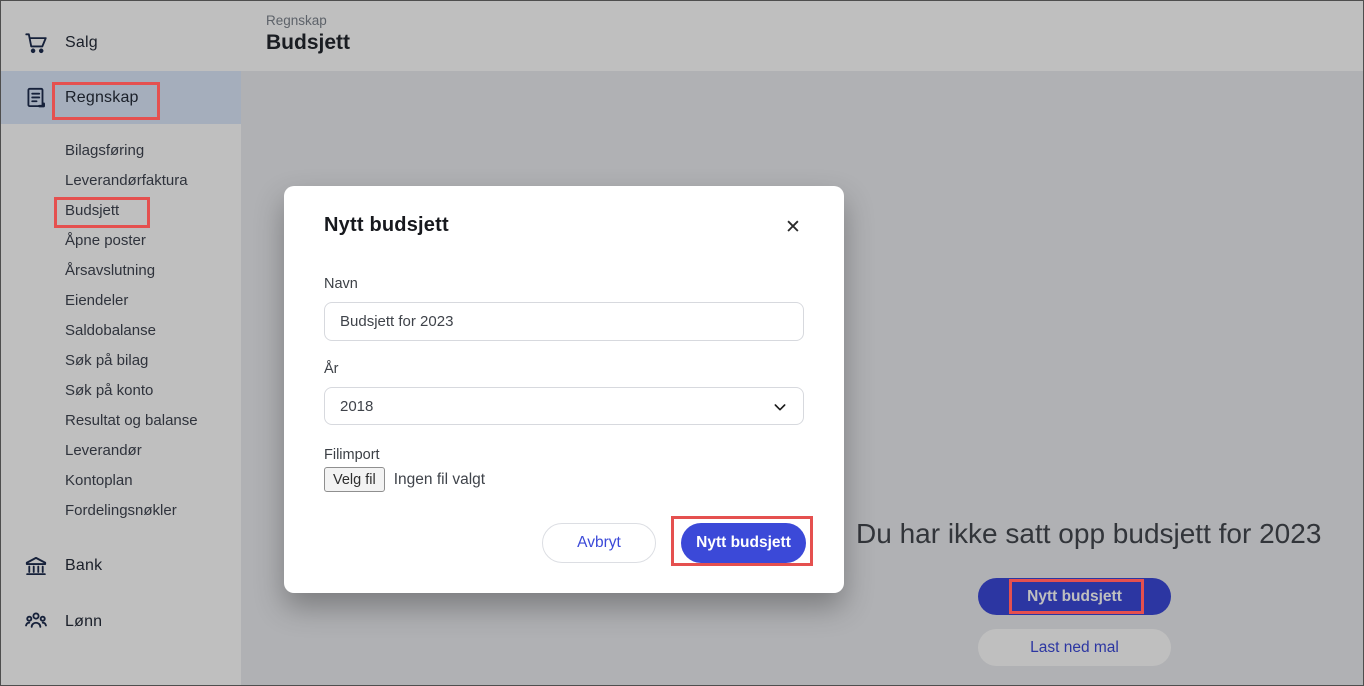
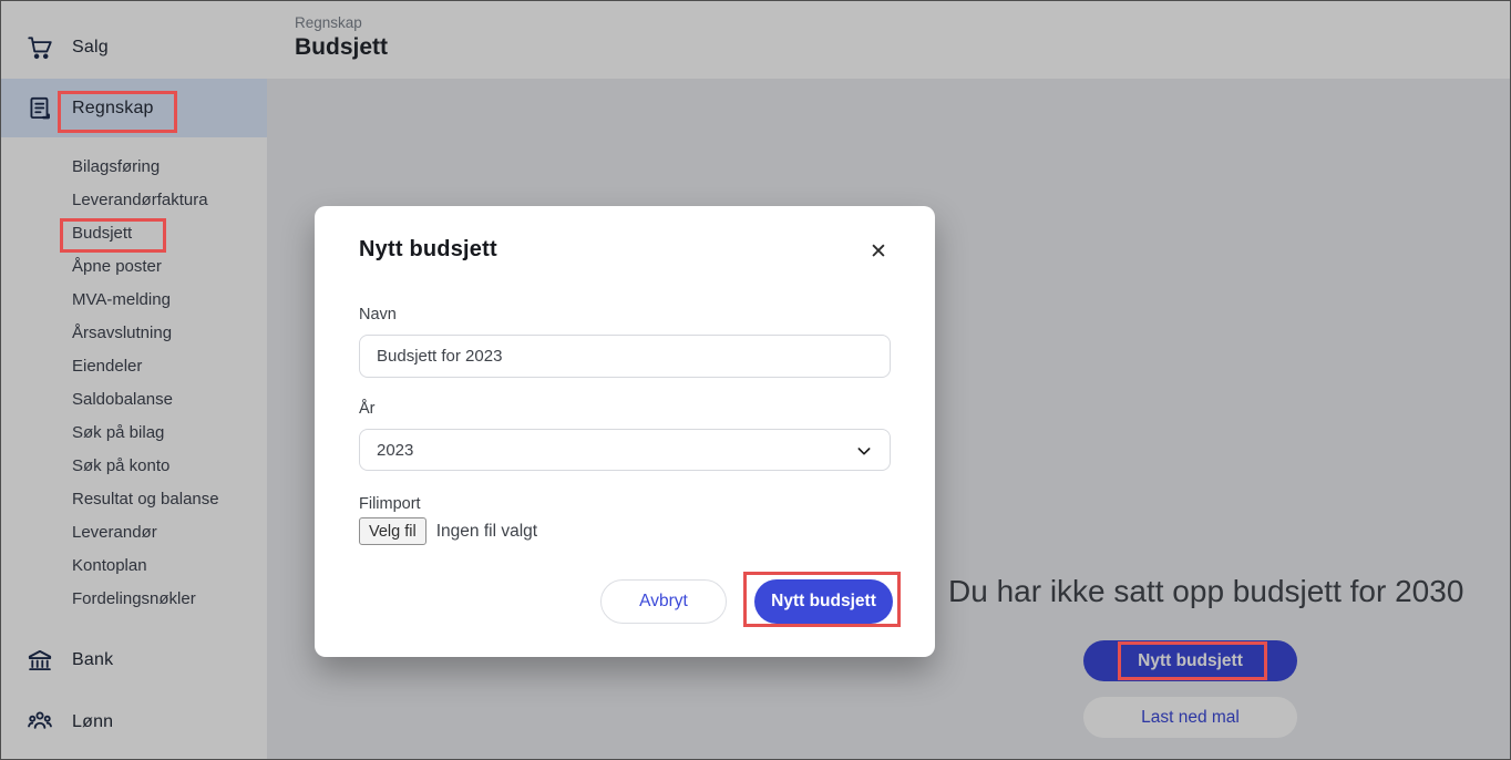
  Salg
  Regnskap
  Bilagsføring
  Leverandørfaktura
  Budsjett
  Åpne poster
+ MVA-melding
  Årsavslutning
  Eiendeler
  Saldobalanse
  Søk på bilag
  Søk på konto
  Resultat og balanse
  Leverandør
  Kontoplan
  Fordelingsnøkler
  Bank
  Lønn
  Regnskap
  Budsjett
- Du har ikke satt opp budsjett for 2023
+ Du har ikke satt opp budsjett for 2030
  Nytt budsjett
  Last ned mal
  Nytt budsjett
  ✕
  Navn
  Budsjett for 2023
  År
- 2018
+ 2023
  Filimport
  Velg fil
  Ingen fil valgt
  Avbryt
  Nytt budsjett
